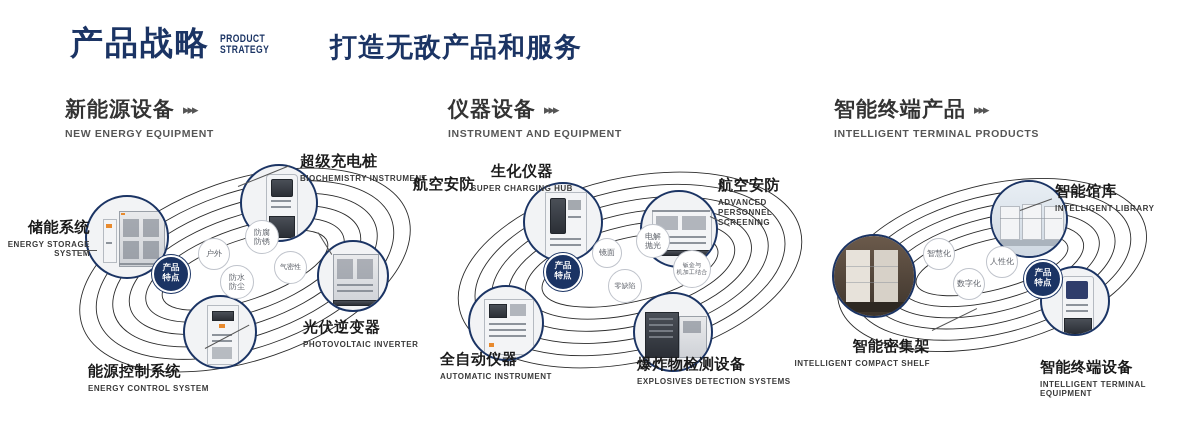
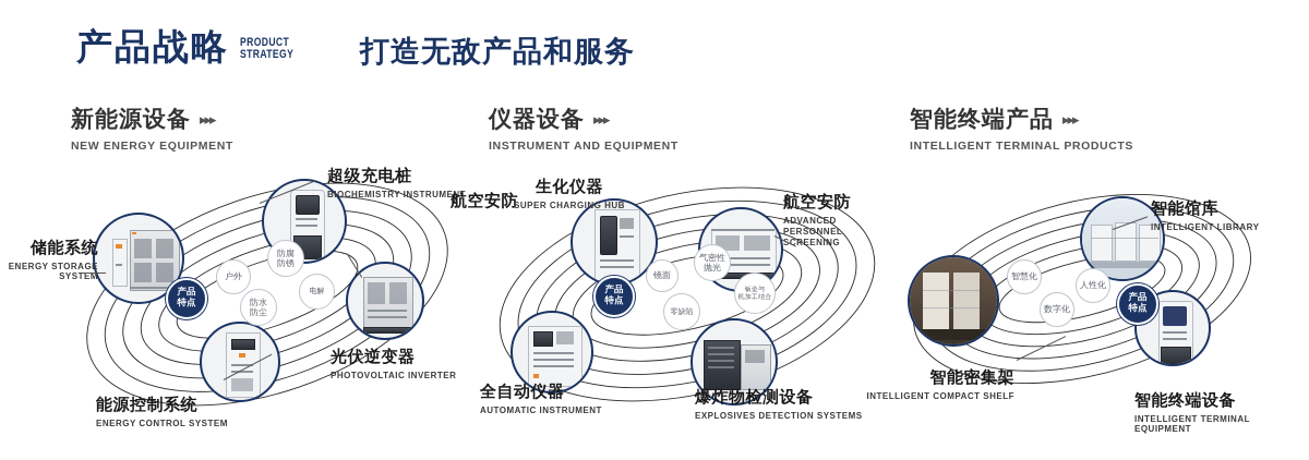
  产品战略
  PRODUCT
  STRATEGY
  打造无敌产品和服务
  新能源设备 ▸▸▸
  NEW ENERGY EQUIPMENT
  仪器设备 ▸▸▸
  INSTRUMENT AND EQUIPMENT
  智能终端产品 ▸▸▸
  INTELLIGENT TERMINAL PRODUCTS
  产品
  特点
  户外
  防腐
  防锈
  防水
  防尘
- 气密性
+ 电解
  储能系统
  ENERGY STORAGE SYSTEM
  超级充电桩
  BIOCHEMISTRY INSTRUMENT
  光伏逆变器
  PHOTOVOLTAIC INVERTER
  能源控制系统
  ENERGY CONTROL SYSTEM
  产品
  特点
  镜面
- 电解
+ 气密性
  抛光
  零缺陷
  航空安防
  生化仪器
  SUPER CHARGING HUB
  航空安防
  ADVANCED PERSONNEL CREENING
  全自动仪器
  AUTOMATIC INSTRUMENT
  爆炸物检测设备
  EXPLOSIVES DETECTION SYSTEMS
  智慧化
  数字化
  人性化
  产品
  特点
  智能馆库
  INTELLIGENT LIBRARY
  智能密集架
  INTELLIGENT COMPACT SHELF
  智能终端设备
  INTELLIGENT TERMINAL EQUIPMENT
